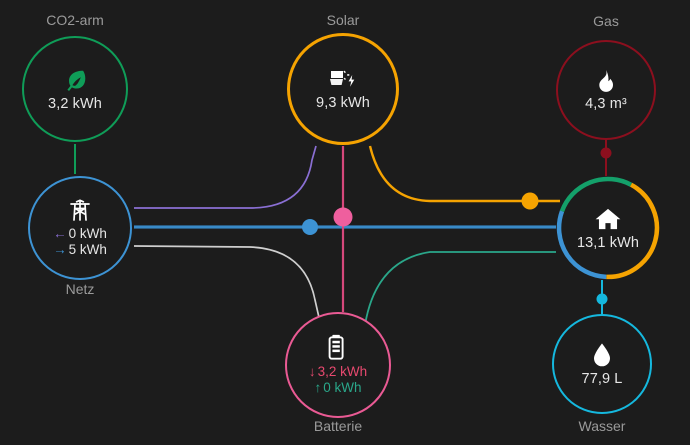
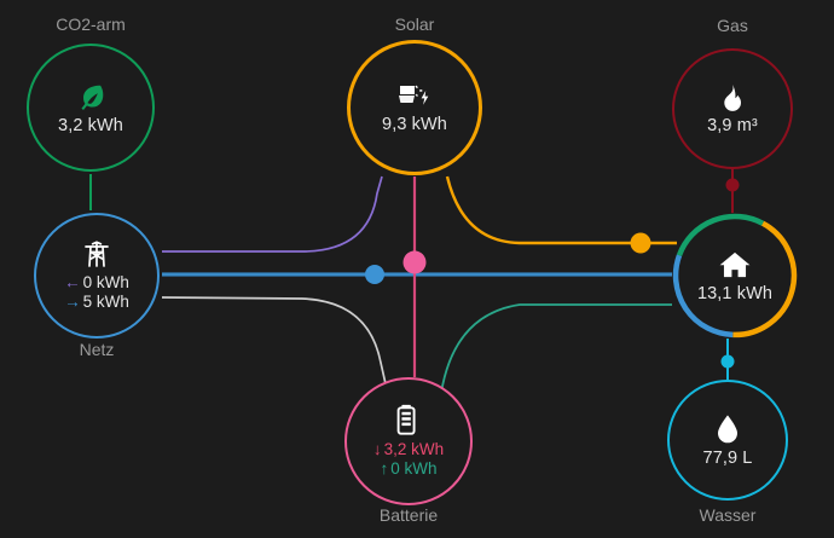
  3,2 kWh
  CO2-arm
  9,3 kWh
  Solar
- 4,3 m³
+ 3,9 m³
  Gas
  ←
  0 kWh
  →
  5 kWh
  Netz
  13,1 kWh
  ↓
  3,2 kWh
  ↑
  0 kWh
  Batterie
  77,9 L
  Wasser
